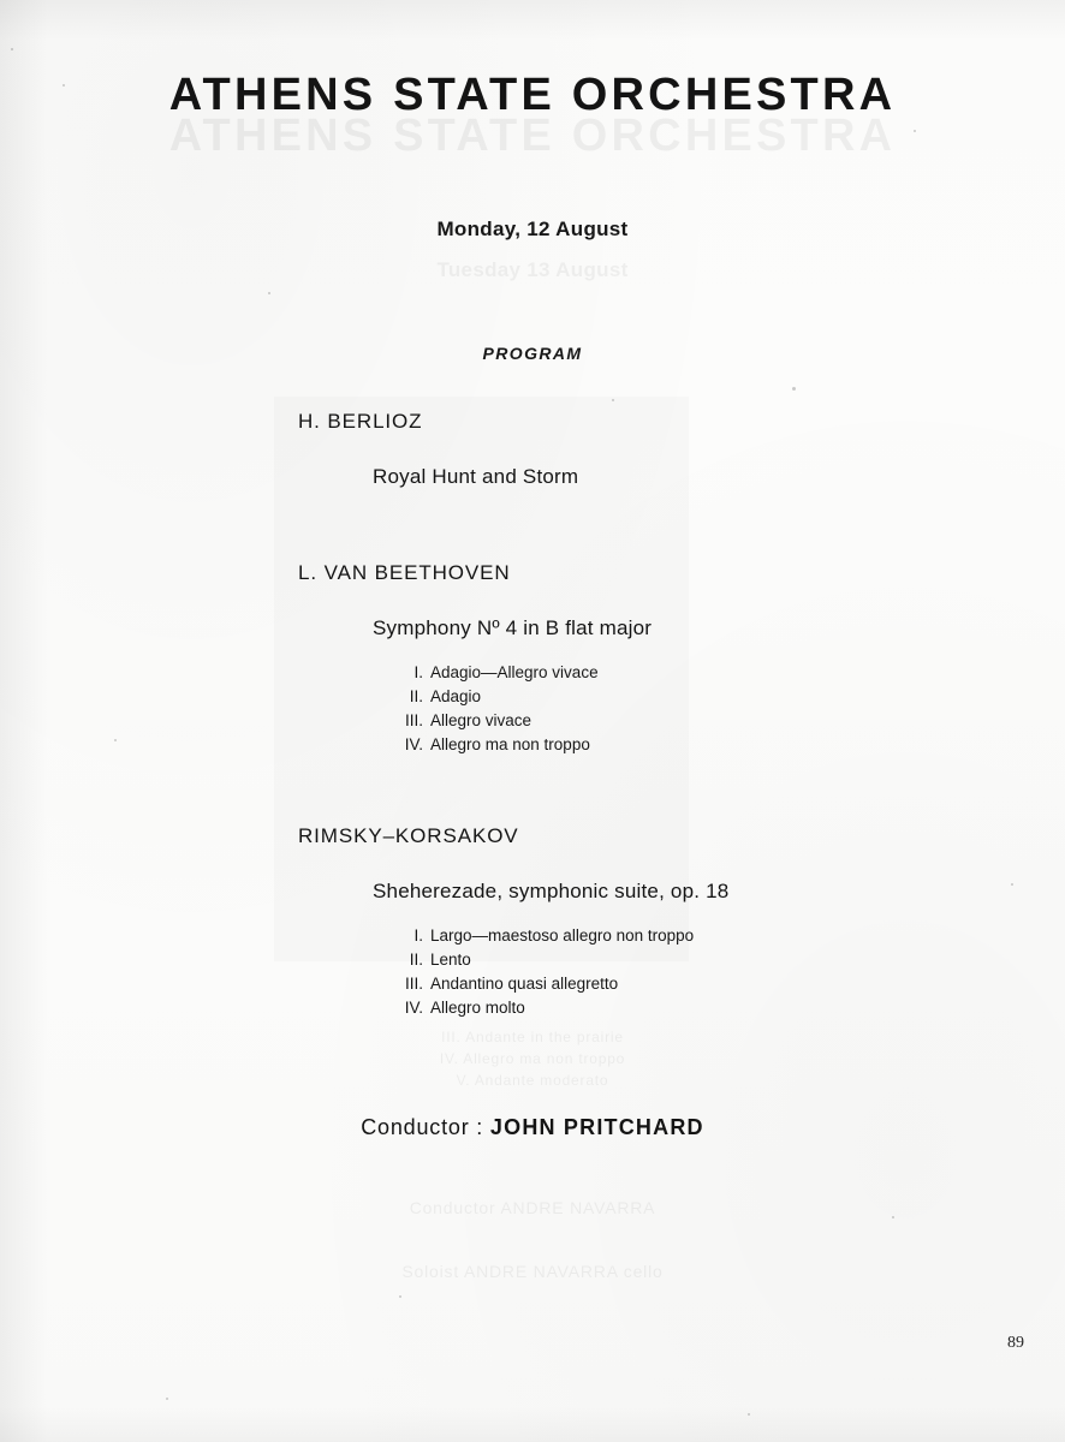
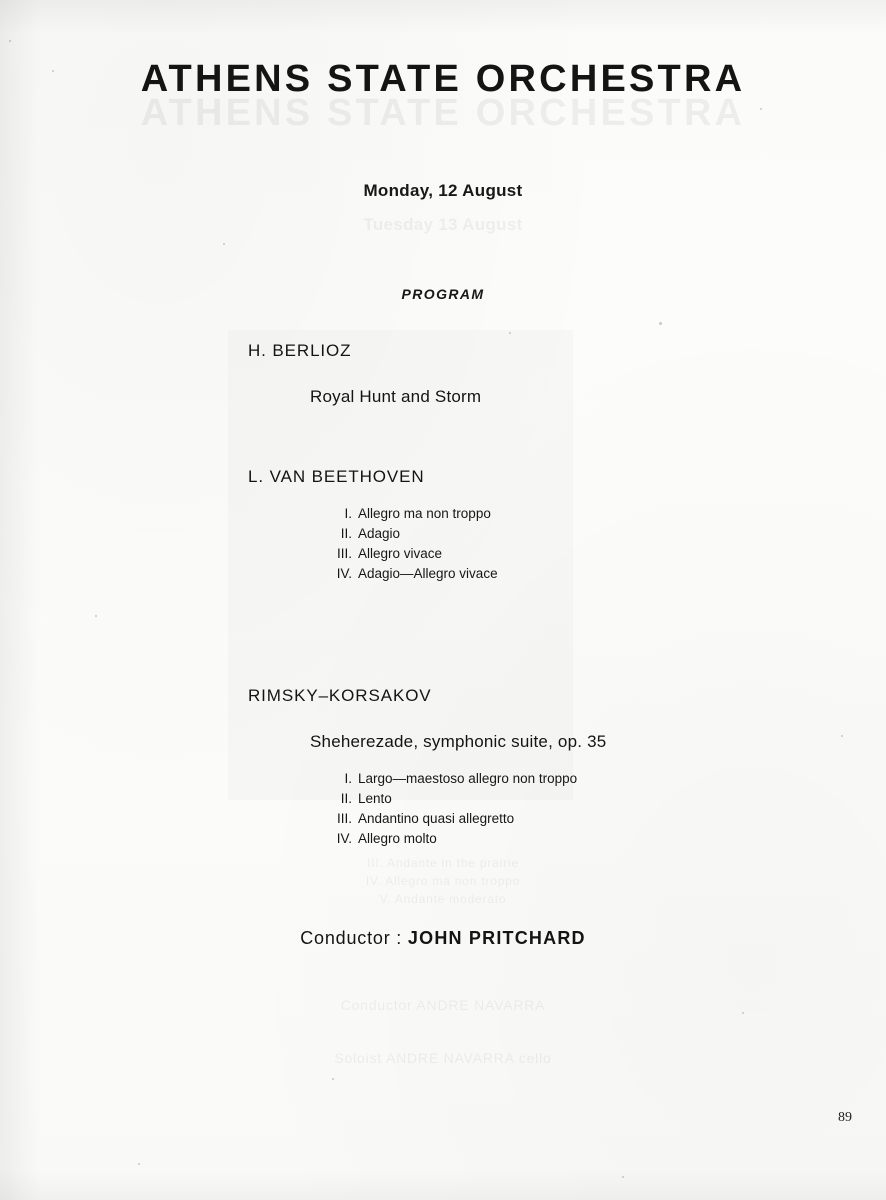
  ATHENS STATE ORCHESTRA
  Monday, 12 August
  PROGRAM
  H. BERLIOZ
  Royal Hunt and Storm
  L. VAN BEETHOVEN
- Symphony Nº 4 in B flat major
  I.
- Adagio—Allegro vivace
+ Allegro ma non troppo
  II.
  Adagio
  III.
  Allegro vivace
  IV.
- Allegro ma non troppo
+ Adagio—Allegro vivace
  RIMSKY–KORSAKOV
- Sheherezade, symphonic suite, op. 18
+ Sheherezade, symphonic suite, op. 35
  I.
  Largo—maestoso allegro non troppo
  II.
  Lento
  III.
  Andantino quasi allegretto
  IV.
  Allegro molto
  Conductor : JOHN PRITCHARD
  89
